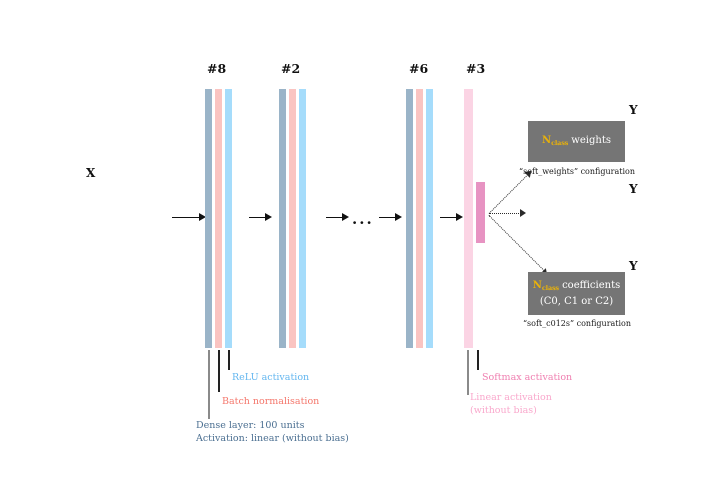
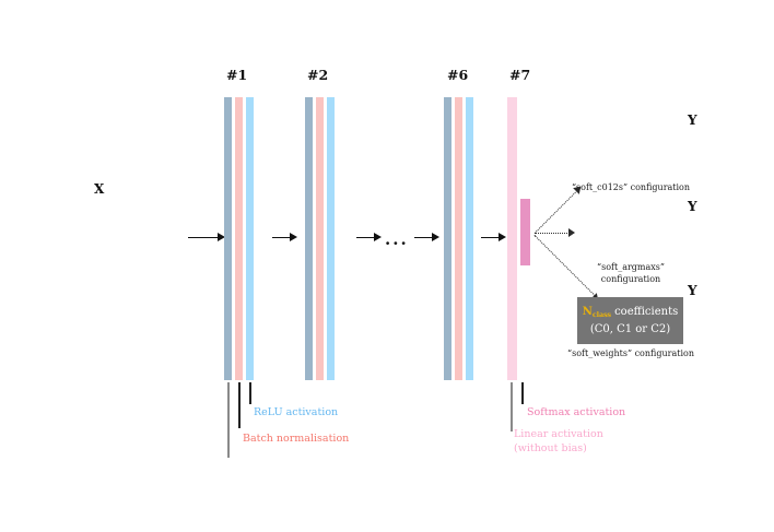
  X
  ...
- #8
+ #1
  #2
  #6
- #3
+ #7
  ReLU activation
  Batch normalisation
- Dense layer: 100 units
- Activation: linear (without bias)
  Softmax activation
  Linear activation
  (without bias)
  Y
- Nclass weights
- “soft_weights” configuration
+ “soft_c012s” configuration
  Y
+ “soft_argmaxs”
+ configuration
  Y
  Nclass coefficients
  (C0, C1 or C2)
- “soft_c012s” configuration
+ “soft_weights” configuration
